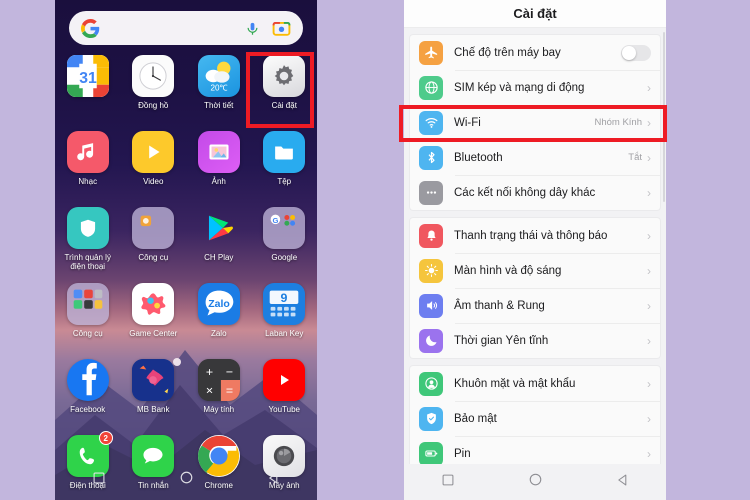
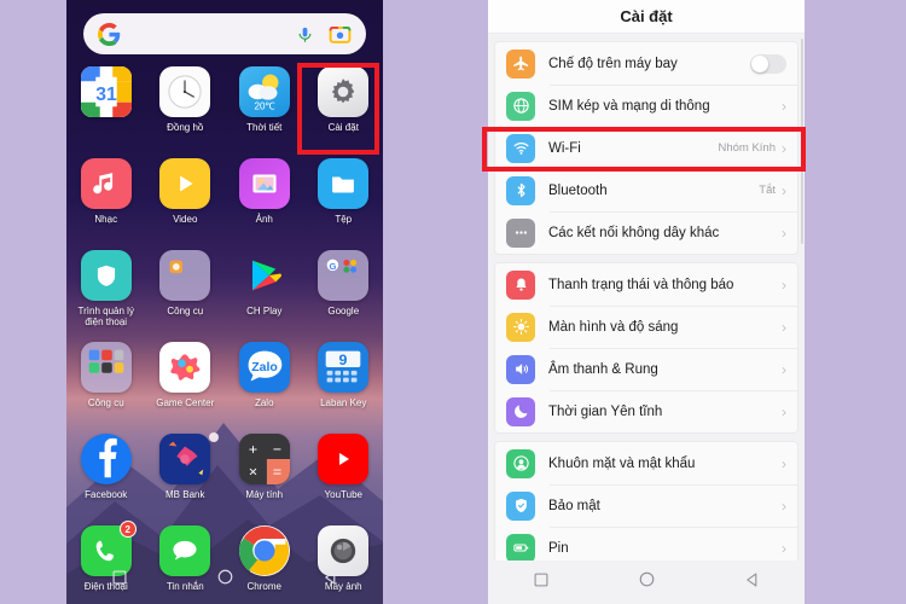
  31
  Đồng hồ
  20℃
  Thời tiết
  Cài đặt
  Nhạc
  Video
  Ảnh
  Tệp
  Trình quản lý điện thoại
  Công cụ
  CH Play
  G
  Google
  Công cụ
  Game Center
  Zalo
  Zalo
  9
  Laban Key
  Facebook
  MB Bank
  +
  −
  ×
  =
  Máy tính
  YouTube
  2
  Điện thoại
  Tin nhắn
  Chrome
  Máy ảnh
  Cài đặt
  Chế độ trên máy bay
- SIM kép và mạng di động
+ SIM kép và mạng di thông
  ›
  Wi-Fi
  Nhóm Kính
  ›
  Bluetooth
  Tắt
  ›
  Các kết nối không dây khác
  ›
  Thanh trạng thái và thông báo
  ›
  Màn hình và độ sáng
  ›
  Âm thanh & Rung
  ›
  Thời gian Yên tĩnh
  ›
  Khuôn mặt và mật khẩu
  ›
  Bảo mật
  ›
  Pin
  ›
